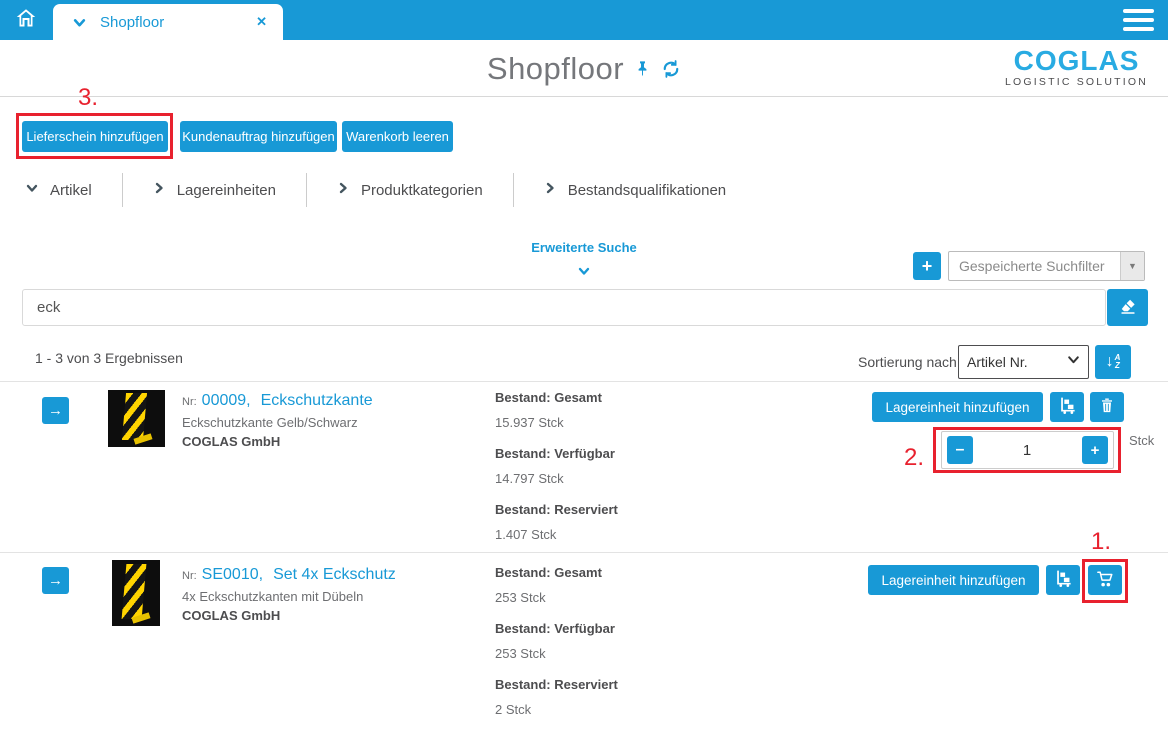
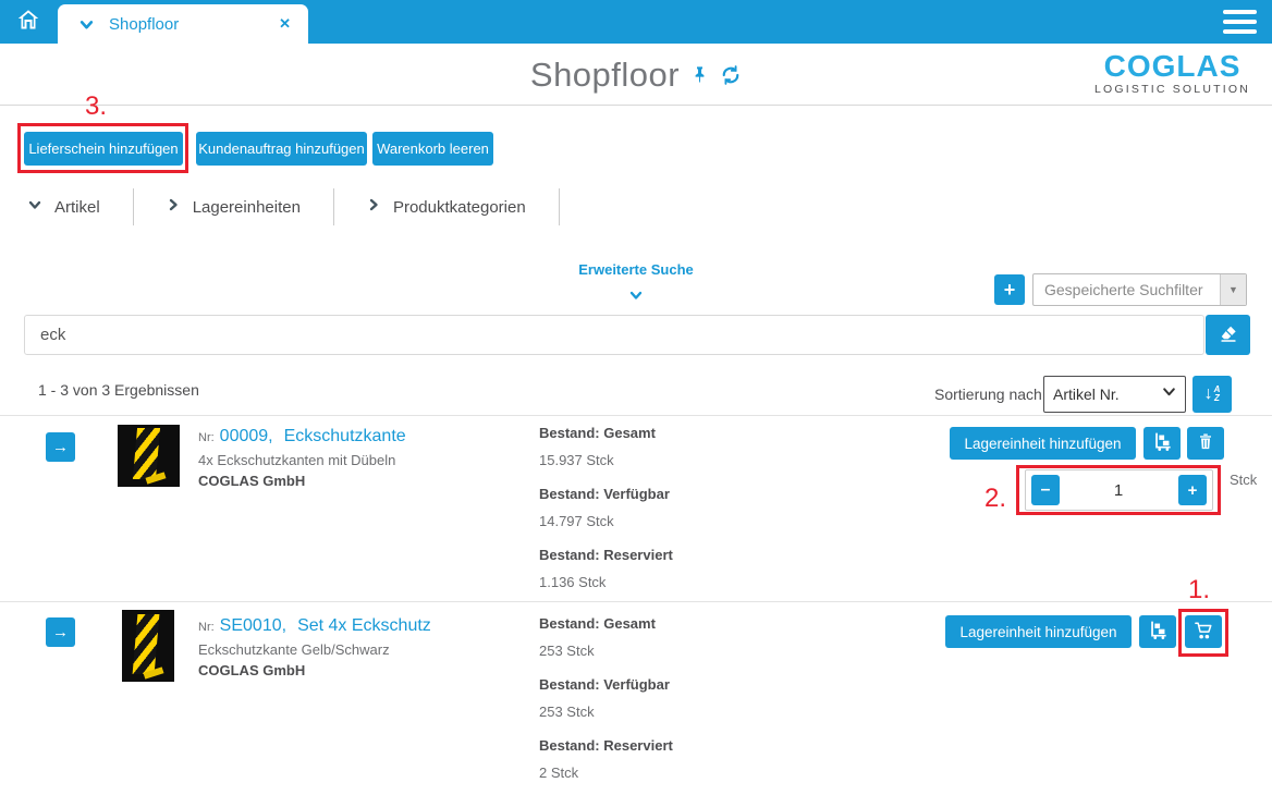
  Shopfloor
  ✕
  Shopfloor
  COGLAS
  LOGISTIC SOLUTION
  3.
  Lieferschein hinzufügen
  Kundenauftrag hinzufügen
  Warenkorb leeren
  Artikel
  Lagereinheiten
  Produktkategorien
- Bestandsqualifikationen
  Erweiterte Suche
  +
  Gespeicherte Suchfilter
  ▼
  eck
  1 - 3 von 3 Ergebnissen
  Sortierung nach
  Artikel Nr.
  ↓
  A
  Z
  →
  Nr:
  00009,
  Eckschutzkante
- Eckschutzkante Gelb/Schwarz
+ 4x Eckschutzkanten mit Dübeln
  COGLAS GmbH
  Bestand: Gesamt
  15.937 Stck
  Bestand: Verfügbar
  14.797 Stck
  Bestand: Reserviert
- 1.407 Stck
+ 1.136 Stck
  Lagereinheit hinzufügen
  2.
  1
  –
  +
  Stck
  →
  Nr:
  SE0010,
  Set 4x Eckschutz
- 4x Eckschutzkanten mit Dübeln
+ Eckschutzkante Gelb/Schwarz
  COGLAS GmbH
  Bestand: Gesamt
  253 Stck
  Bestand: Verfügbar
  253 Stck
  Bestand: Reserviert
  2 Stck
  Lagereinheit hinzufügen
  1.
